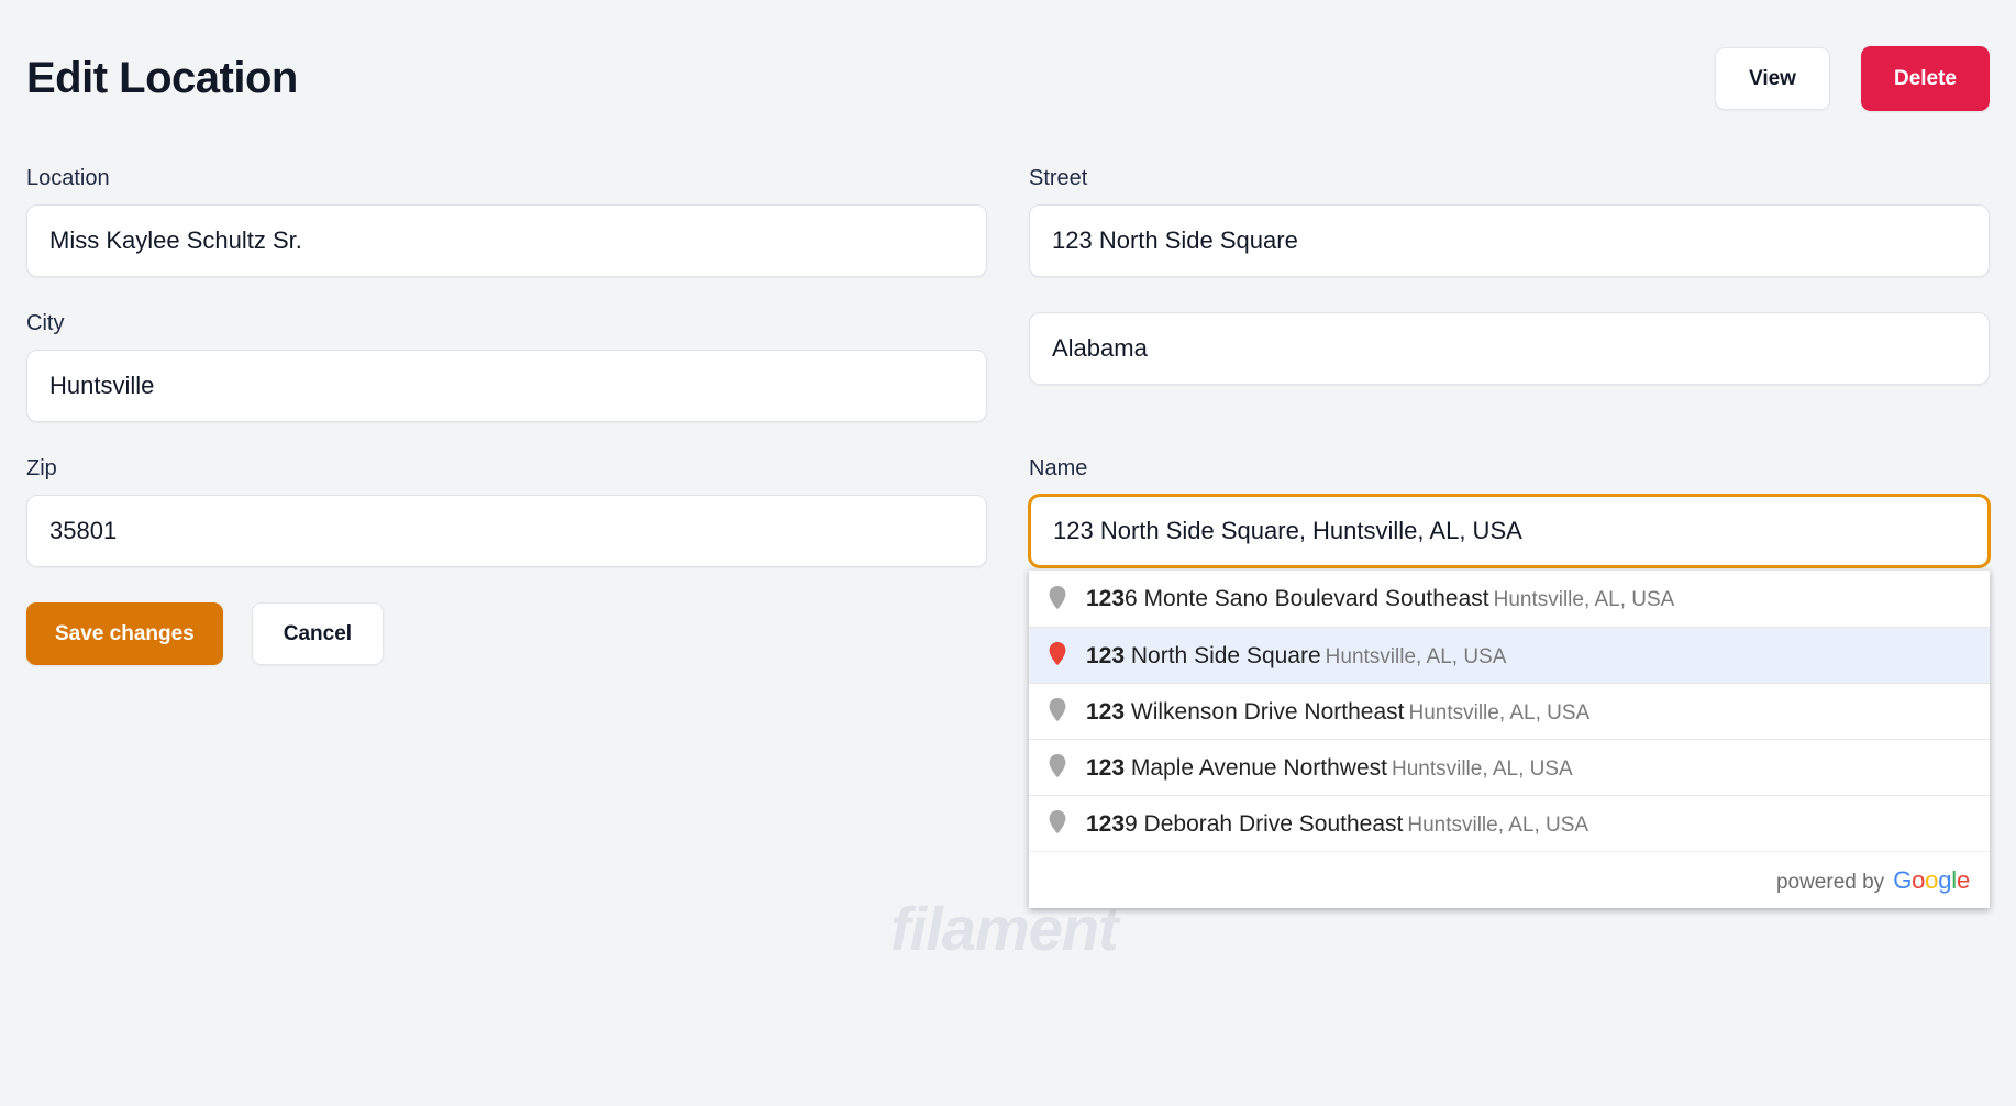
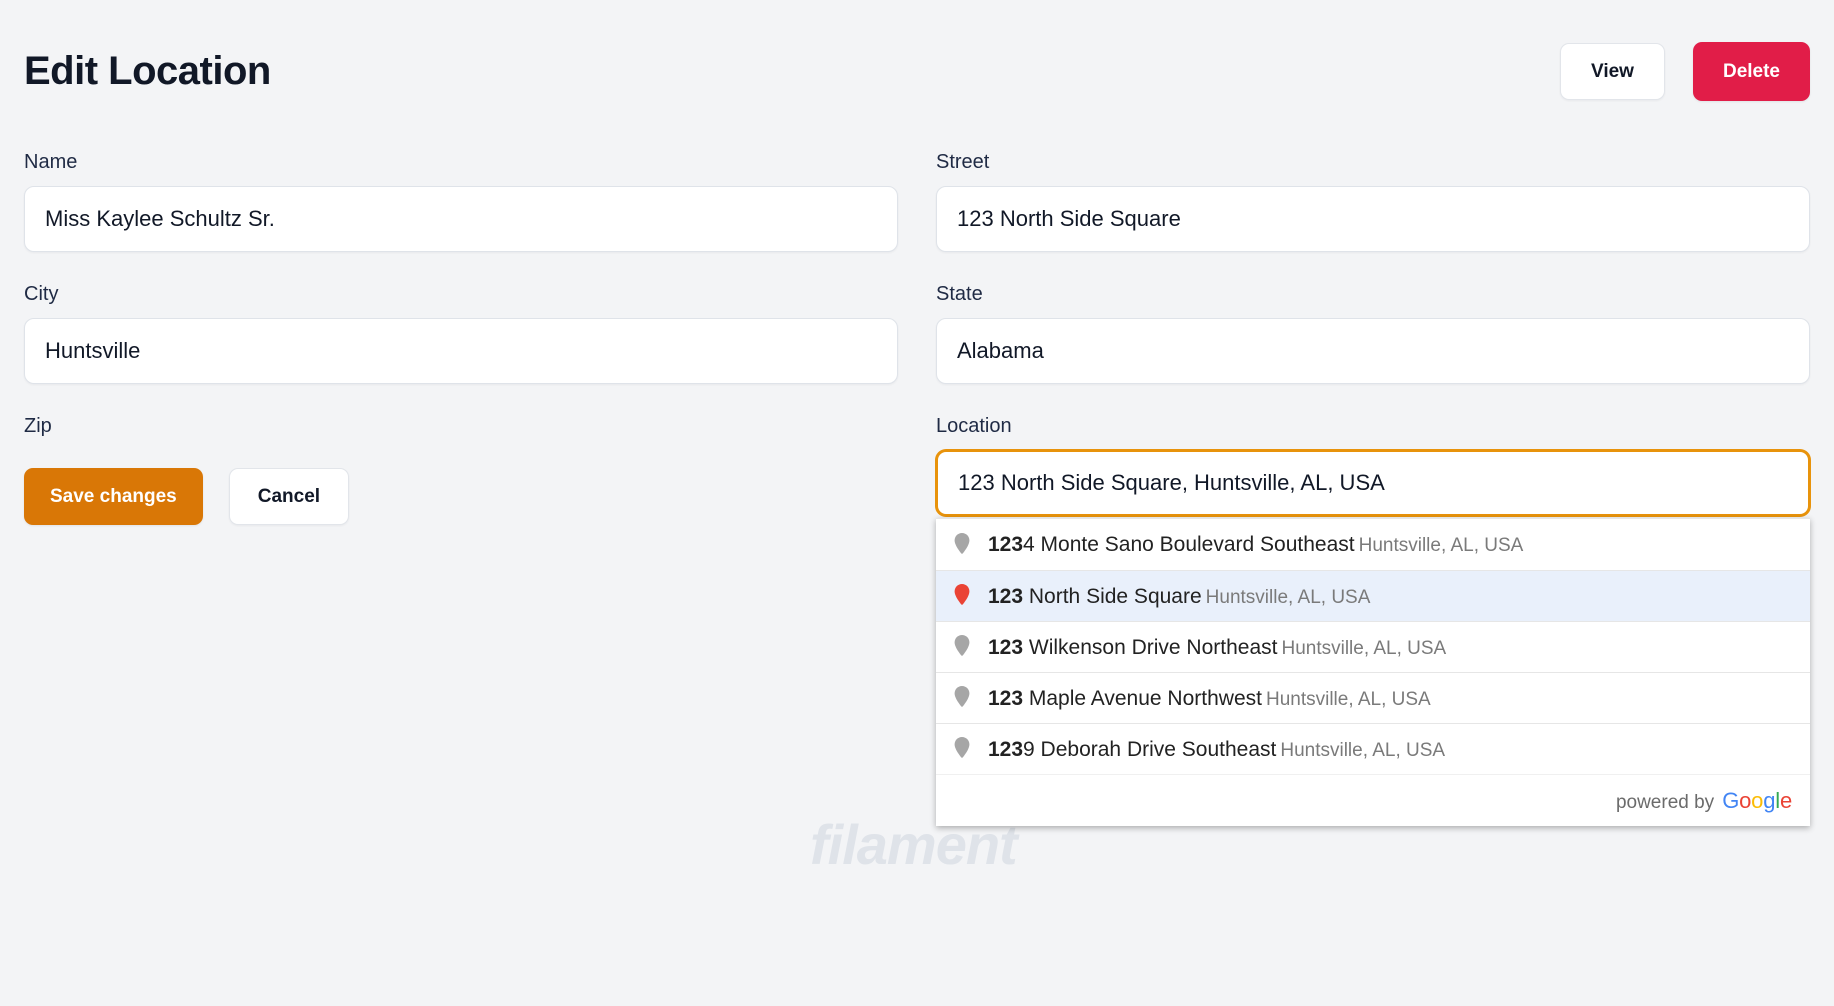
  filament
  Edit Location
  View
  Delete
- Location
+ Name
  Miss Kaylee Schultz Sr.
  Street
  123 North Side Square
  City
  Huntsville
+ State
  Alabama
  Zip
- 35801
  Save changes
  Cancel
- Name
+ Location
  123 North Side Square, Huntsville, AL, USA
- 1236 Monte Sano Boulevard Southeast Huntsville, AL, USA
+ 1234 Monte Sano Boulevard Southeast Huntsville, AL, USA
  123 North Side Square Huntsville, AL, USA
  123 Wilkenson Drive Northeast Huntsville, AL, USA
  123 Maple Avenue Northwest Huntsville, AL, USA
  1239 Deborah Drive Southeast Huntsville, AL, USA
  powered by
  Google
